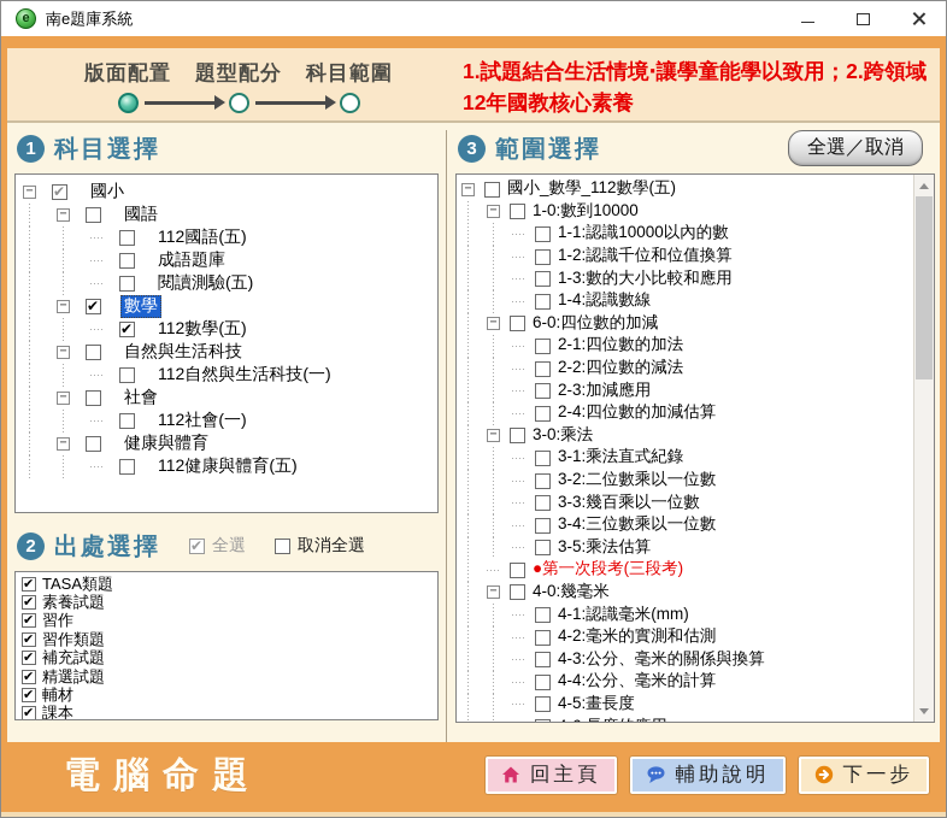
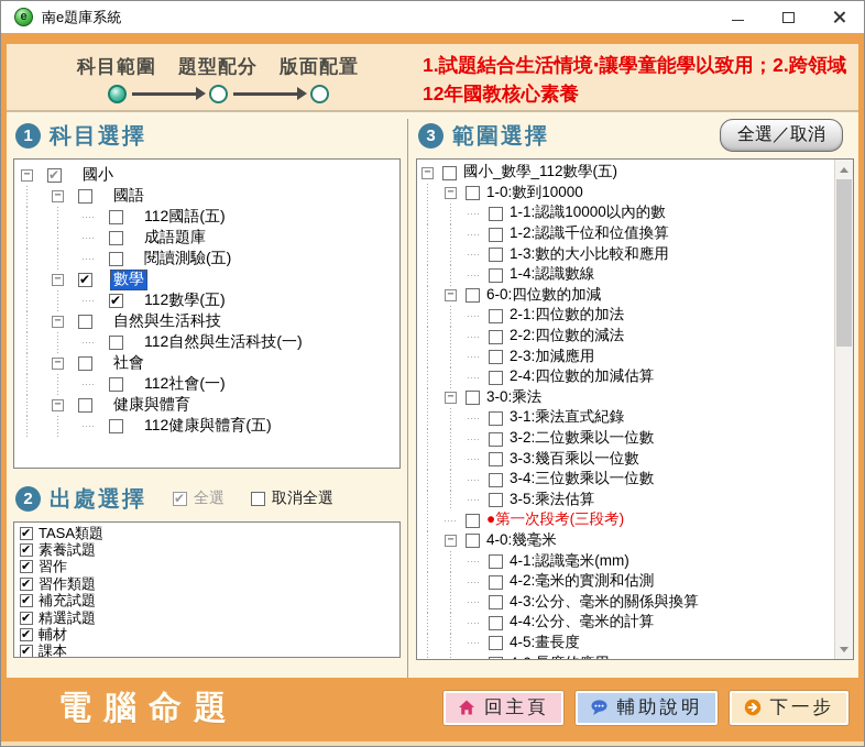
  e
  南e題庫系統
- 版面配置
+ 科目範圍
  題型配分
- 科目範圍
+ 版面配置
  1.試題結合生活情境‧讓學童能學以致用；2.跨領域
  12年國教核心素養
  1
  科目選擇
  −
  國小
  −
  國語
  112國語(五)
  成語題庫
  閱讀測驗(五)
  −
  數學
  112數學(五)
  −
  自然與生活科技
  112自然與生活科技(一)
  −
  社會
  112社會(一)
  −
  健康與體育
  112健康與體育(五)
  2
  出處選擇
  全選
  取消全選
  TASA類題
  素養試題
  習作
  習作類題
  補充試題
  精選試題
  輔材
  課本
  3
  範圍選擇
  全選／取消
  −
  國小_數學_112數學(五)
  −
  1-0:數到10000
  1-1:認識10000以內的數
  1-2:認識千位和位值換算
  1-3:數的大小比較和應用
  1-4:認識數線
  −
  6-0:四位數的加減
  2-1:四位數的加法
  2-2:四位數的減法
  2-3:加減應用
  2-4:四位數的加減估算
  −
  3-0:乘法
  3-1:乘法直式紀錄
  3-2:二位數乘以一位數
  3-3:幾百乘以一位數
  3-4:三位數乘以一位數
  3-5:乘法估算
  ●第一次段考(三段考)
  −
  4-0:幾毫米
  4-1:認識毫米(mm)
  4-2:毫米的實測和估測
  4-3:公分、毫米的關係與換算
  4-4:公分、毫米的計算
  4-5:畫長度
  電腦命題
  回主頁
  輔助說明
  下一步
